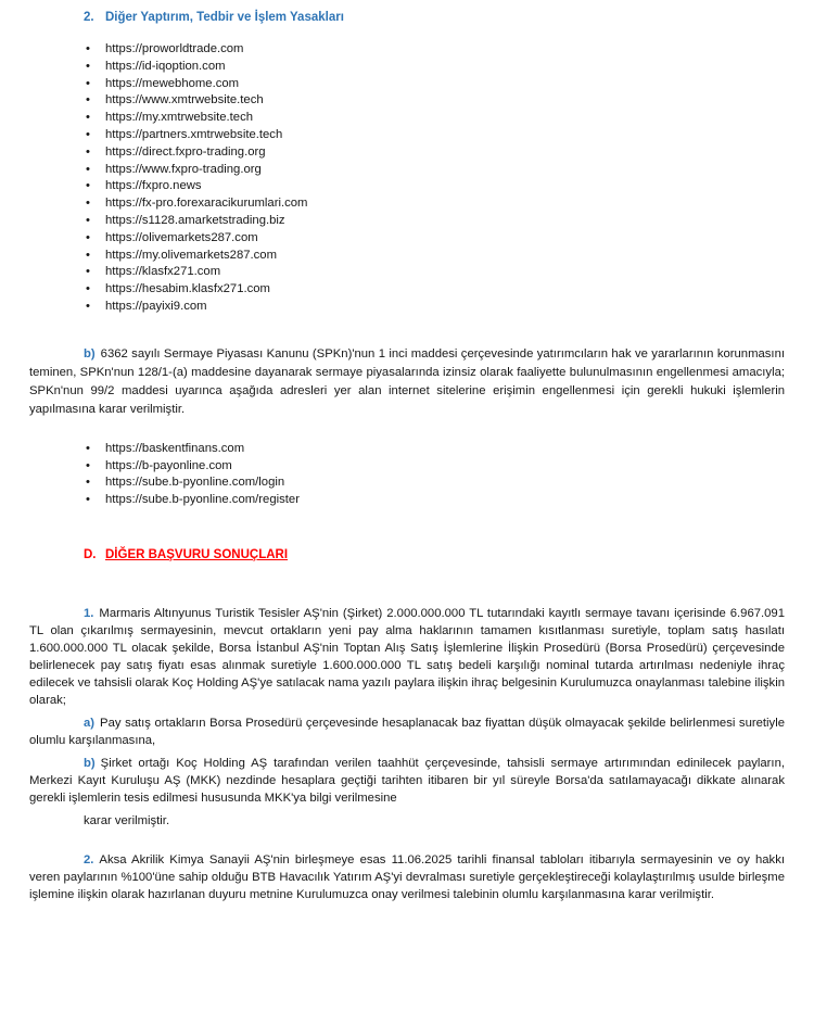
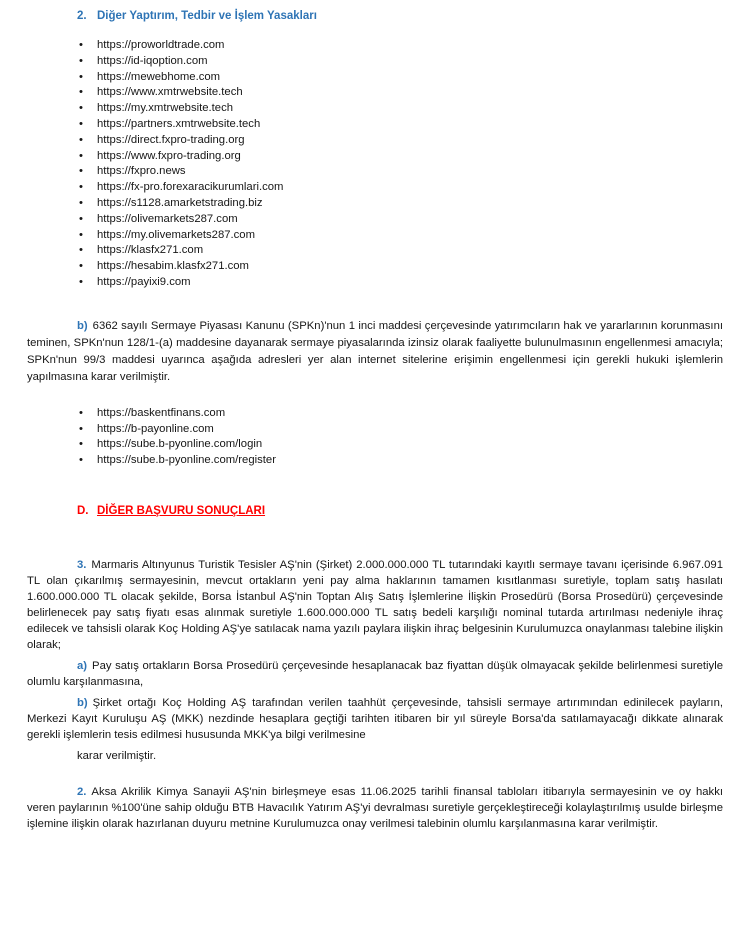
  2. Diğer Yaptırım, Tedbir ve İşlem Yasakları
  https://proworldtrade.com
  https://id-iqoption.com
  https://mewebhome.com
  https://www.xmtrwebsite.tech
  https://my.xmtrwebsite.tech
  https://partners.xmtrwebsite.tech
  https://direct.fxpro-trading.org
  https://www.fxpro-trading.org
  https://fxpro.news
  https://fx-pro.forexaracikurumlari.com
  https://s1128.amarketstrading.biz
  https://olivemarkets287.com
  https://my.olivemarkets287.com
  https://klasfx271.com
  https://hesabim.klasfx271.com
  https://payixi9.com
- b) 6362 sayılı Sermaye Piyasası Kanunu (SPKn)'nun 1 inci maddesi çerçevesinde yatırımcıların hak ve yararlarının korunmasını teminen, SPKn'nun 128/1-(a) maddesine dayanarak sermaye piyasalarında izinsiz olarak faaliyette bulunulmasının engellenmesi amacıyla; SPKn'nun 99/2 maddesi uyarınca aşağıda adresleri yer alan internet sitelerine erişimin engellenmesi için gerekli hukuki işlemlerin yapılmasına karar verilmiştir.
+ b) 6362 sayılı Sermaye Piyasası Kanunu (SPKn)'nun 1 inci maddesi çerçevesinde yatırımcıların hak ve yararlarının korunmasını teminen, SPKn'nun 128/1-(a) maddesine dayanarak sermaye piyasalarında izinsiz olarak faaliyette bulunulmasının engellenmesi amacıyla; SPKn'nun 99/3 maddesi uyarınca aşağıda adresleri yer alan internet sitelerine erişimin engellenmesi için gerekli hukuki işlemlerin yapılmasına karar verilmiştir.
  https://baskentfinans.com
  https://b-payonline.com
  https://sube.b-pyonline.com/login
  https://sube.b-pyonline.com/register
  D. DİĞER BAŞVURU SONUÇLARI
- 1. Marmaris Altınyunus Turistik Tesisler AŞ'nin (Şirket) 2.000.000.000 TL tutarındaki kayıtlı sermaye tavanı içerisinde 6.967.091 TL olan çıkarılmış sermayesinin, mevcut ortakların yeni pay alma haklarının tamamen kısıtlanması suretiyle, toplam satış hasılatı 1.600.000.000 TL olacak şekilde, Borsa İstanbul AŞ'nin Toptan Alış Satış İşlemlerine İlişkin Prosedürü (Borsa Prosedürü) çerçevesinde belirlenecek pay satış fiyatı esas alınmak suretiyle 1.600.000.000 TL satış bedeli karşılığı nominal tutarda artırılması nedeniyle ihraç edilecek ve tahsisli olarak Koç Holding AŞ'ye satılacak nama yazılı paylara ilişkin ihraç belgesinin Kurulumuzca onaylanması talebine ilişkin olarak;
+ 3. Marmaris Altınyunus Turistik Tesisler AŞ'nin (Şirket) 2.000.000.000 TL tutarındaki kayıtlı sermaye tavanı içerisinde 6.967.091 TL olan çıkarılmış sermayesinin, mevcut ortakların yeni pay alma haklarının tamamen kısıtlanması suretiyle, toplam satış hasılatı 1.600.000.000 TL olacak şekilde, Borsa İstanbul AŞ'nin Toptan Alış Satış İşlemlerine İlişkin Prosedürü (Borsa Prosedürü) çerçevesinde belirlenecek pay satış fiyatı esas alınmak suretiyle 1.600.000.000 TL satış bedeli karşılığı nominal tutarda artırılması nedeniyle ihraç edilecek ve tahsisli olarak Koç Holding AŞ'ye satılacak nama yazılı paylara ilişkin ihraç belgesinin Kurulumuzca onaylanması talebine ilişkin olarak;
  a) Pay satış ortakların Borsa Prosedürü çerçevesinde hesaplanacak baz fiyattan düşük olmayacak şekilde belirlenmesi suretiyle olumlu karşılanmasına,
  b) Şirket ortağı Koç Holding AŞ tarafından verilen taahhüt çerçevesinde, tahsisli sermaye artırımından edinilecek payların, Merkezi Kayıt Kuruluşu AŞ (MKK) nezdinde hesaplara geçtiği tarihten itibaren bir yıl süreyle Borsa'da satılamayacağı dikkate alınarak gerekli işlemlerin tesis edilmesi hususunda MKK'ya bilgi verilmesine
  karar verilmiştir.
  2. Aksa Akrilik Kimya Sanayii AŞ'nin birleşmeye esas 11.06.2025 tarihli finansal tabloları itibarıyla sermayesinin ve oy hakkı veren paylarının %100'üne sahip olduğu BTB Havacılık Yatırım AŞ'yi devralması suretiyle gerçekleştireceği kolaylaştırılmış usulde birleşme işlemine ilişkin olarak hazırlanan duyuru metnine Kurulumuzca onay verilmesi talebinin olumlu karşılanmasına karar verilmiştir.
